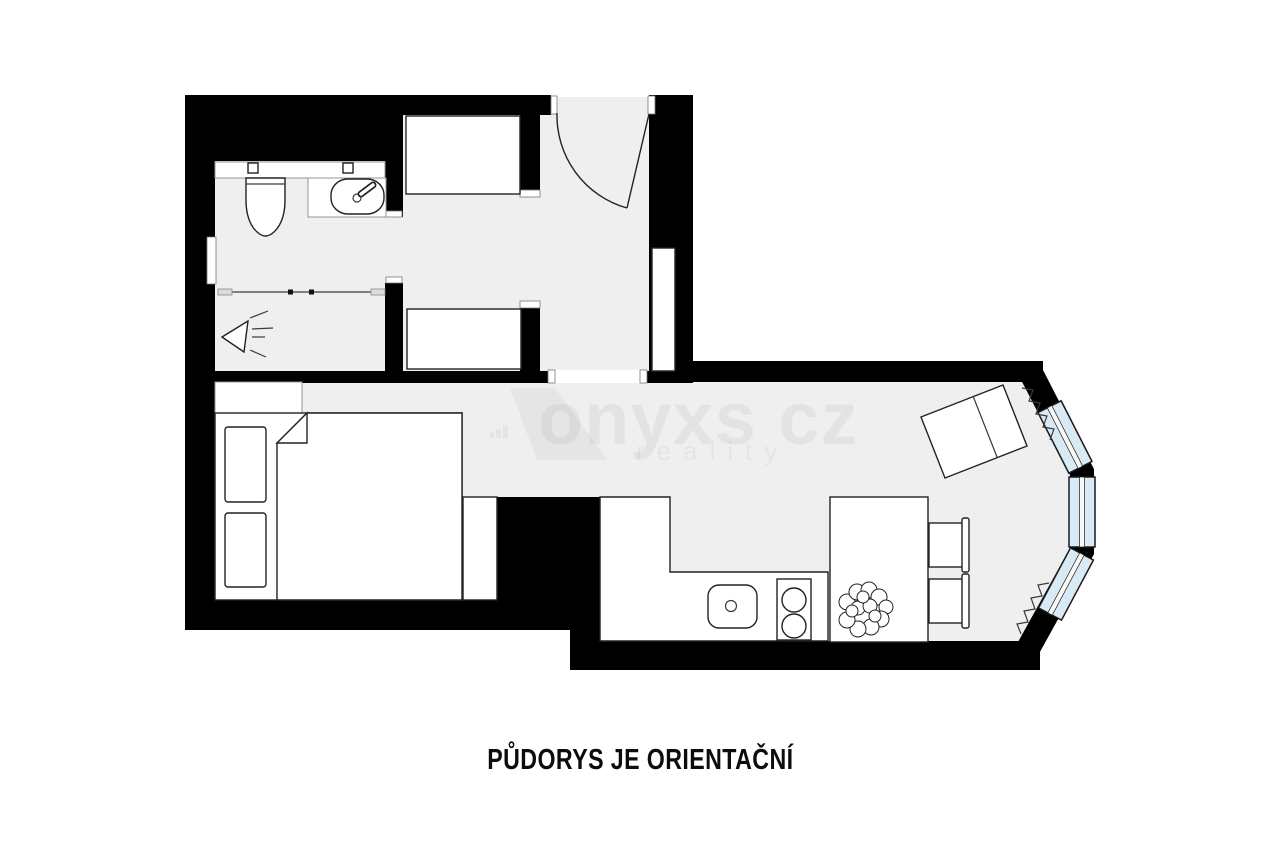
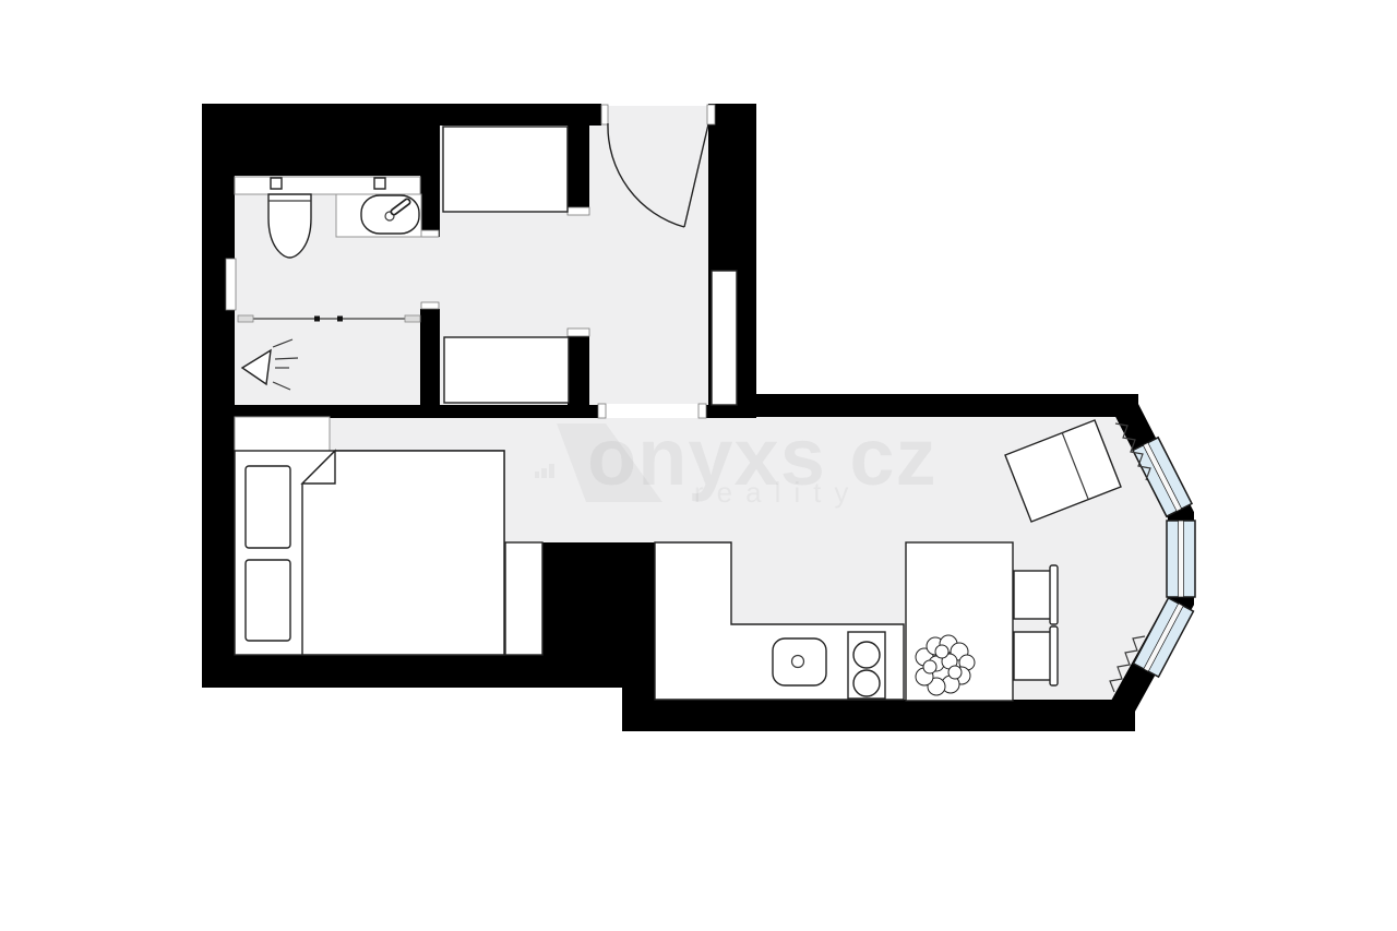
  onyxs cz
- PŮDORYS JE ORIENTAČNÍ
